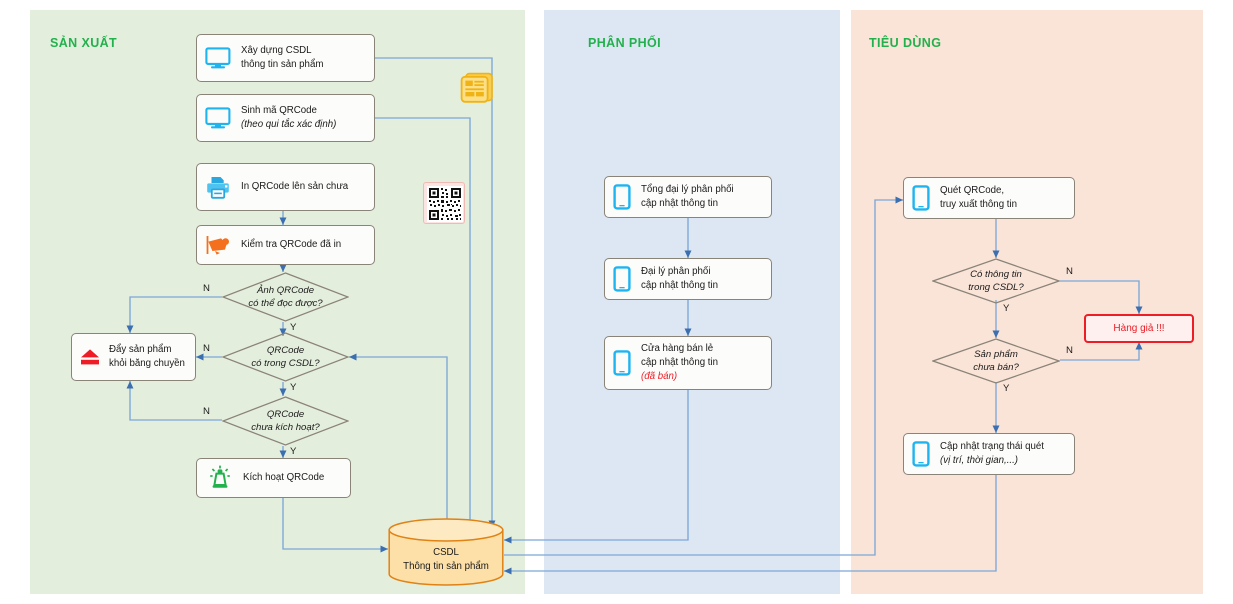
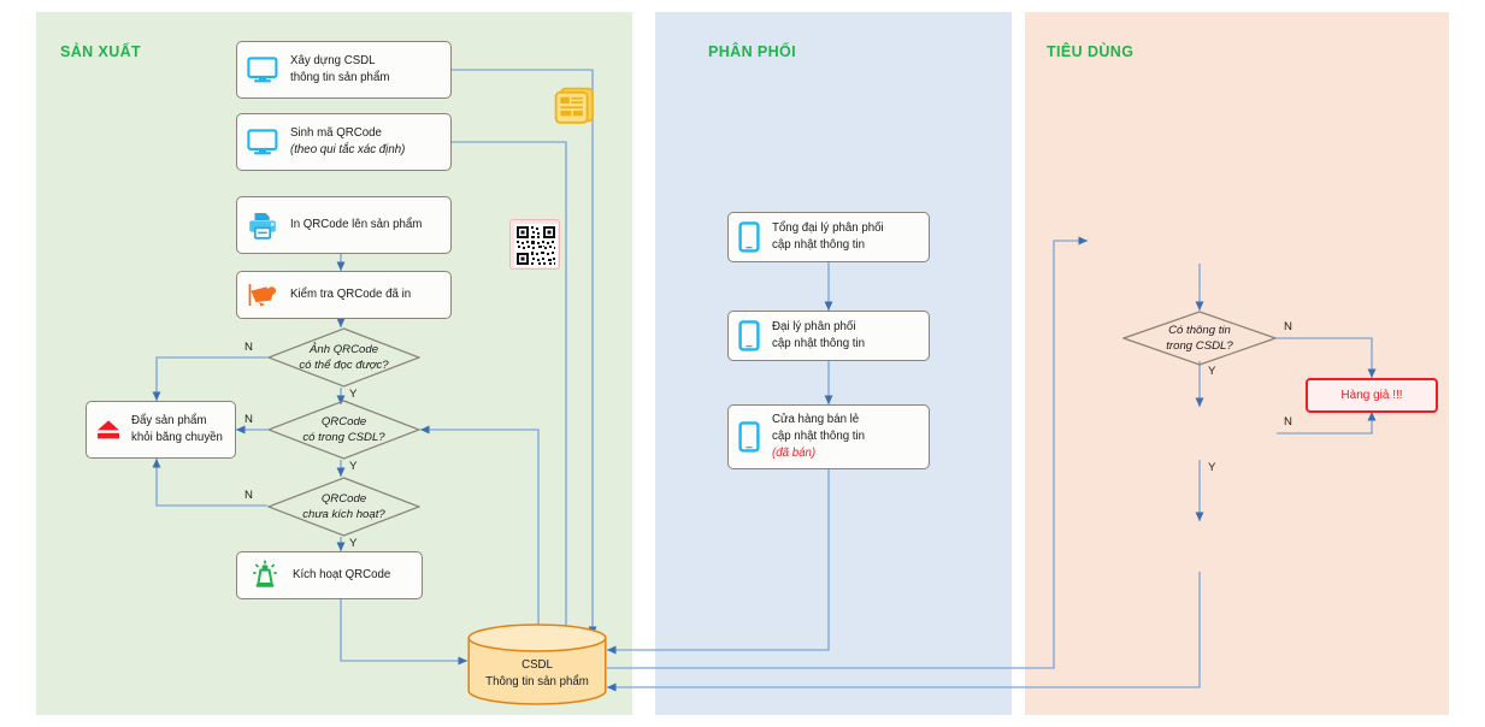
  SẢN XUẤT
  PHÂN PHỐI
  TIÊU DÙNG
  Xây dựng CSDL
  thông tin sản phẩm
  Sinh mã QRCode
  (theo qui tắc xác định)
- In QRCode lên sản chưa
+ In QRCode lên sản phẩm
  Kiểm tra QRCode đã in
  Kích hoạt QRCode
  Đẩy sản phẩm
  khỏi băng chuyền
  Ảnh QRCode
  có thể đọc được?
  N
  Y
  QRCode
  có trong CSDL?
  N
  Y
  QRCode
  chưa kích hoạt?
  N
  Y
  Tổng đại lý phân phối
  cập nhật thông tin
  Đại lý phân phối
  cập nhật thông tin
  Cửa hàng bán lẻ
  cập nhật thông tin
  (đã bán)
- Quét QRCode,
- truy xuất thông tin
- Cập nhật trạng thái quét
- (vị trí, thời gian,...)
  Có thông tin
  trong CSDL?
  N
  Y
- Sản phẩm
- chưa bán?
  N
  Y
  Hàng giả !!!
  CSDL
  Thông tin sản phẩm
